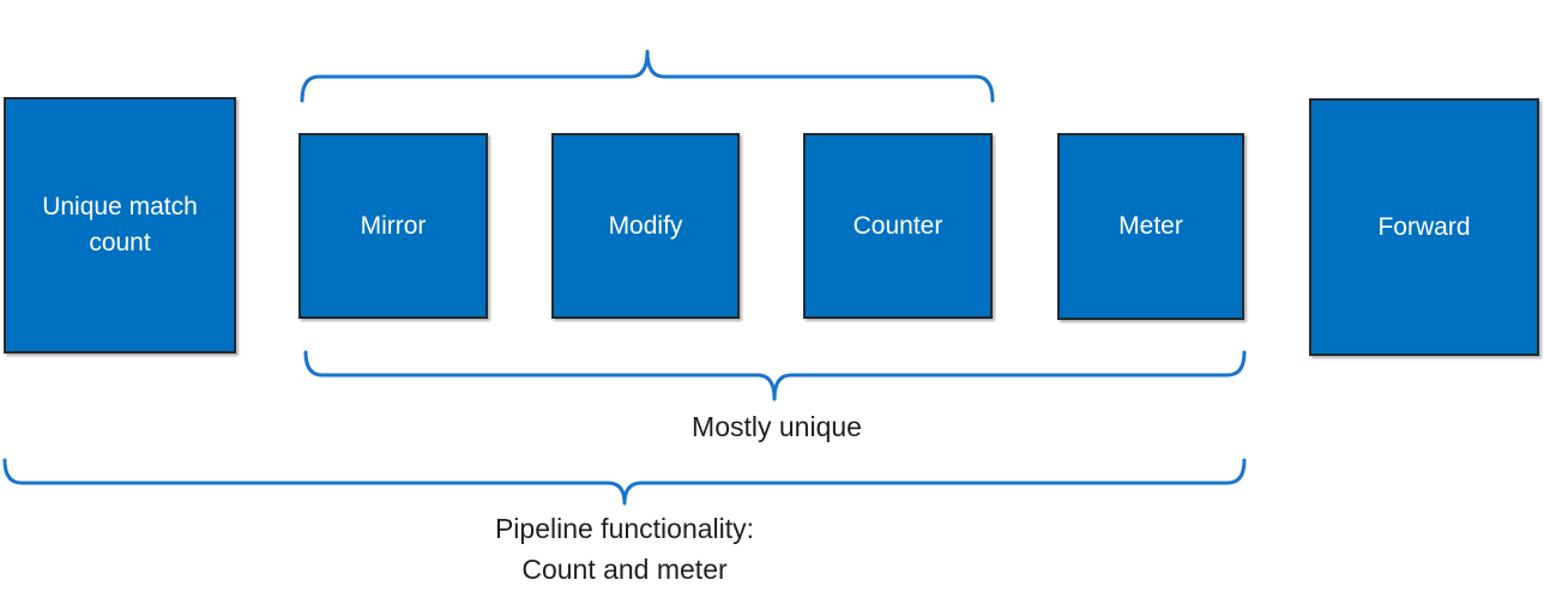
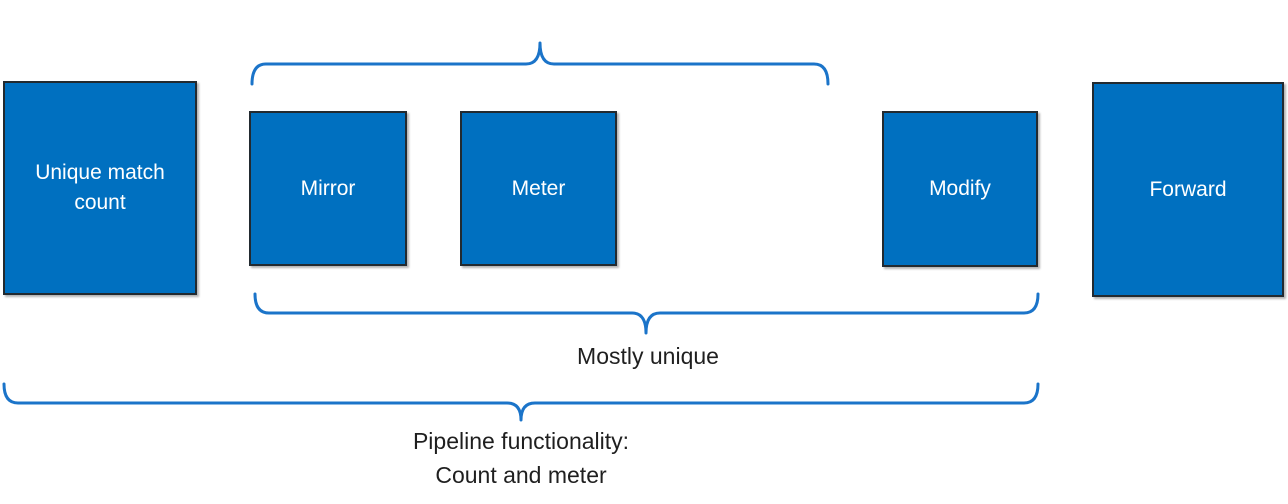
  Unique match count
  Mirror
- Modify
+ Meter
- Counter
- Meter
+ Modify
  Forward
  Mostly unique
  Pipeline functionality:
  Count and meter
